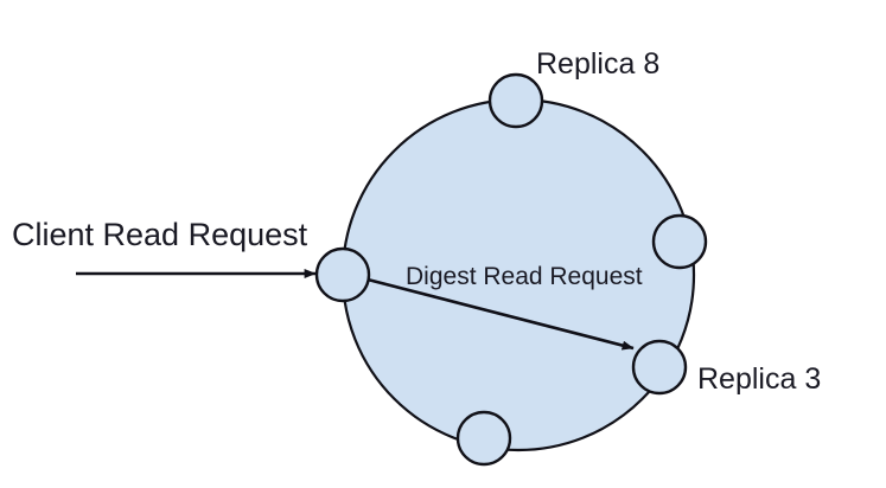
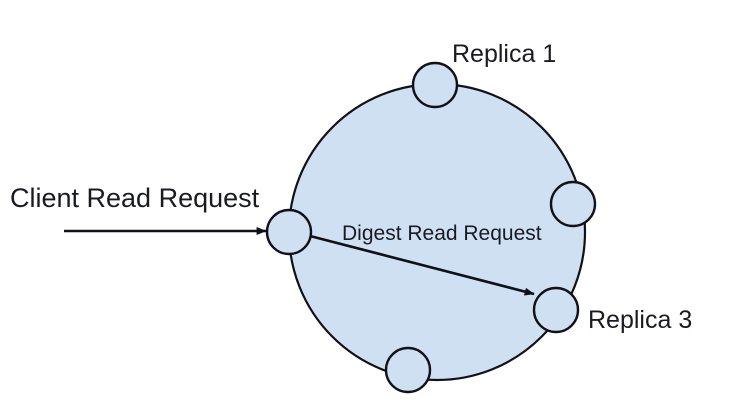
  Client Read Request
  Digest Read Request
- Replica 8
+ Replica 1
  Replica 3
